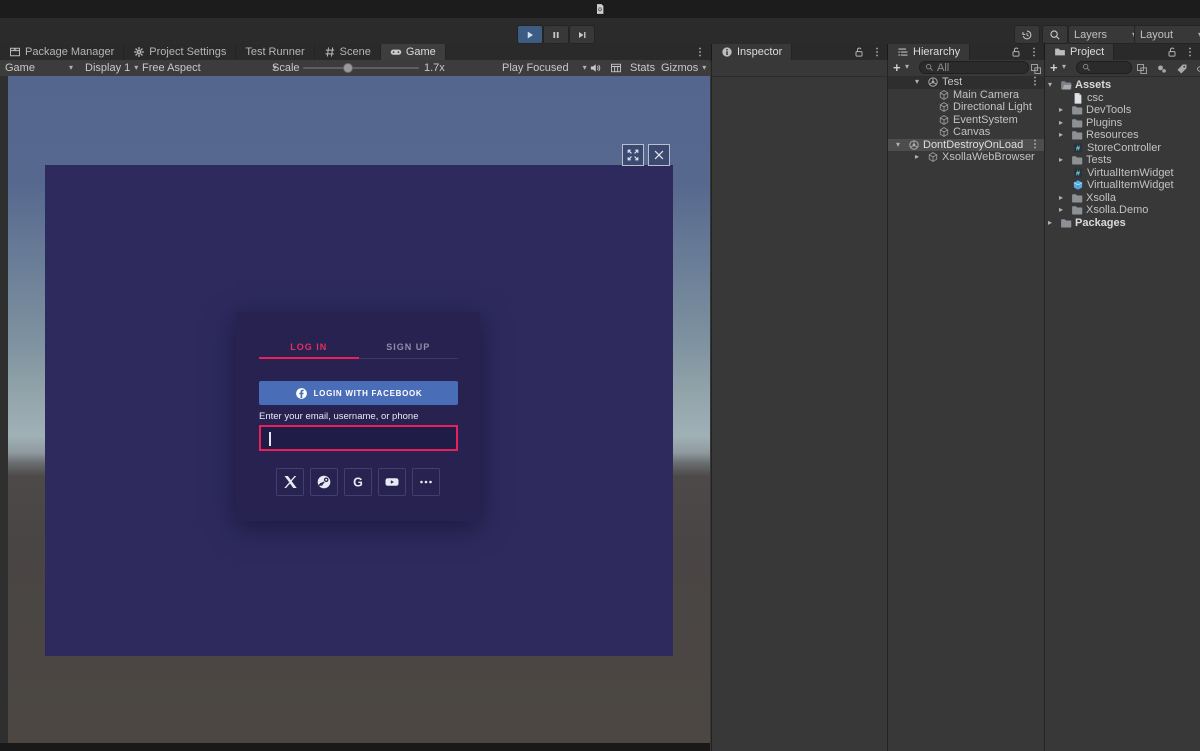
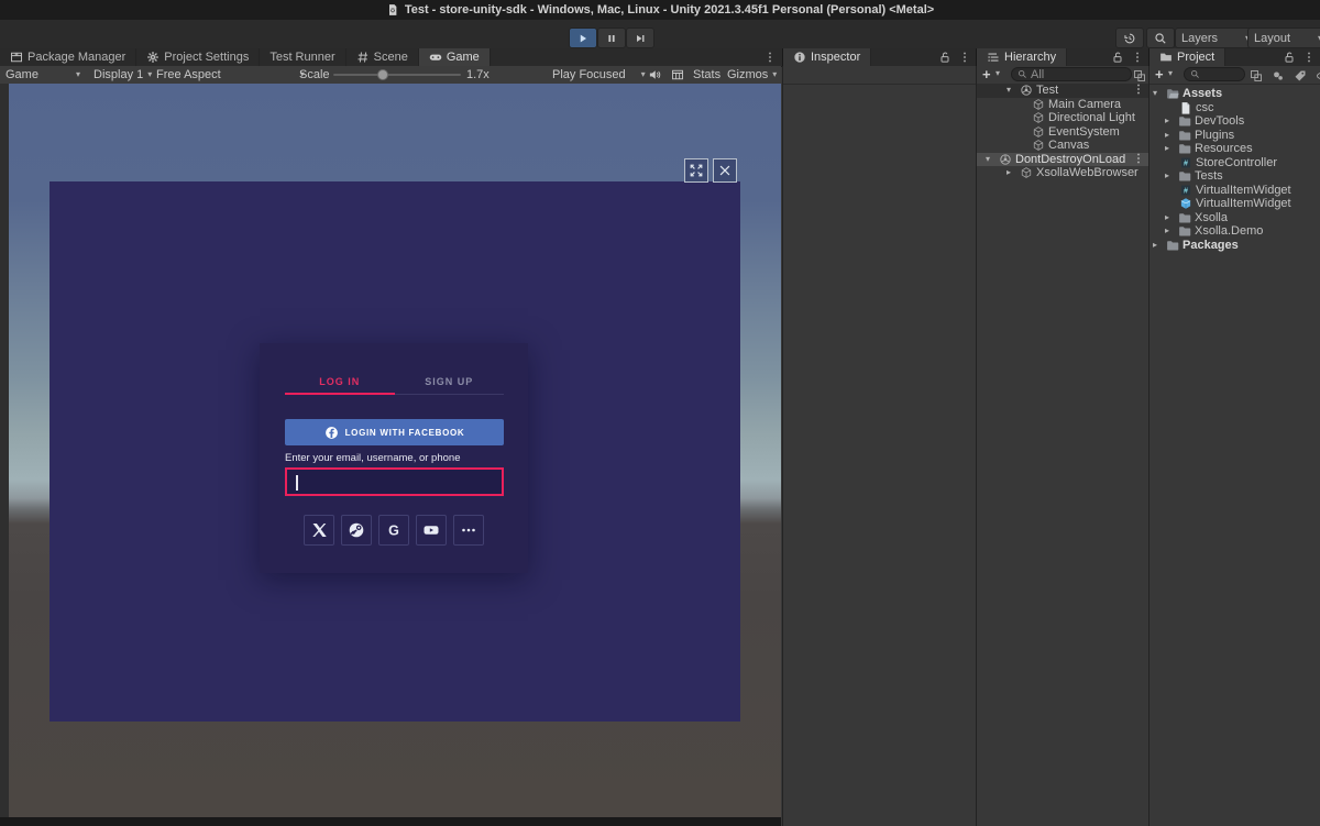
+ Test - store-unity-sdk - Windows, Mac, Linux - Unity 2021.3.45f1 Personal (Personal) <Metal>
  Layers
  Layout
  Package Manager
  Project Settings
  Test Runner
  Scene
  Game
  ⋮
  Inspector
  ⋮
  Hierarchy
  ⋮
  Project
  ⋮
  Game
  ▾
  Display 1
  ▾
  Free Aspect
  ▾
  Scale
  1.7x
  Play Focused
  ▾
  Stats
  Gizmos
  ▾
  LOG IN
  SIGN UP
  LOGIN WITH FACEBOOK
  Enter your email, username, or phone
  G
  +
  ▾
  All
  ▾
  Test
  ⋮
  Main Camera
  Directional Light
  EventSystem
  Canvas
  ▾
  DontDestroyOnLoad
  ⋮
  ▸
  XsollaWebBrowser
  +
  ▾
  ▾
  Assets
  csc
  ▸
  DevTools
  ▸
  Plugins
  ▸
  Resources
  #
  StoreController
  ▸
  Tests
  #
  VirtualItemWidget
  VirtualItemWidget
  ▸
  Xsolla
  ▸
  Xsolla.Demo
  ▸
  Packages
